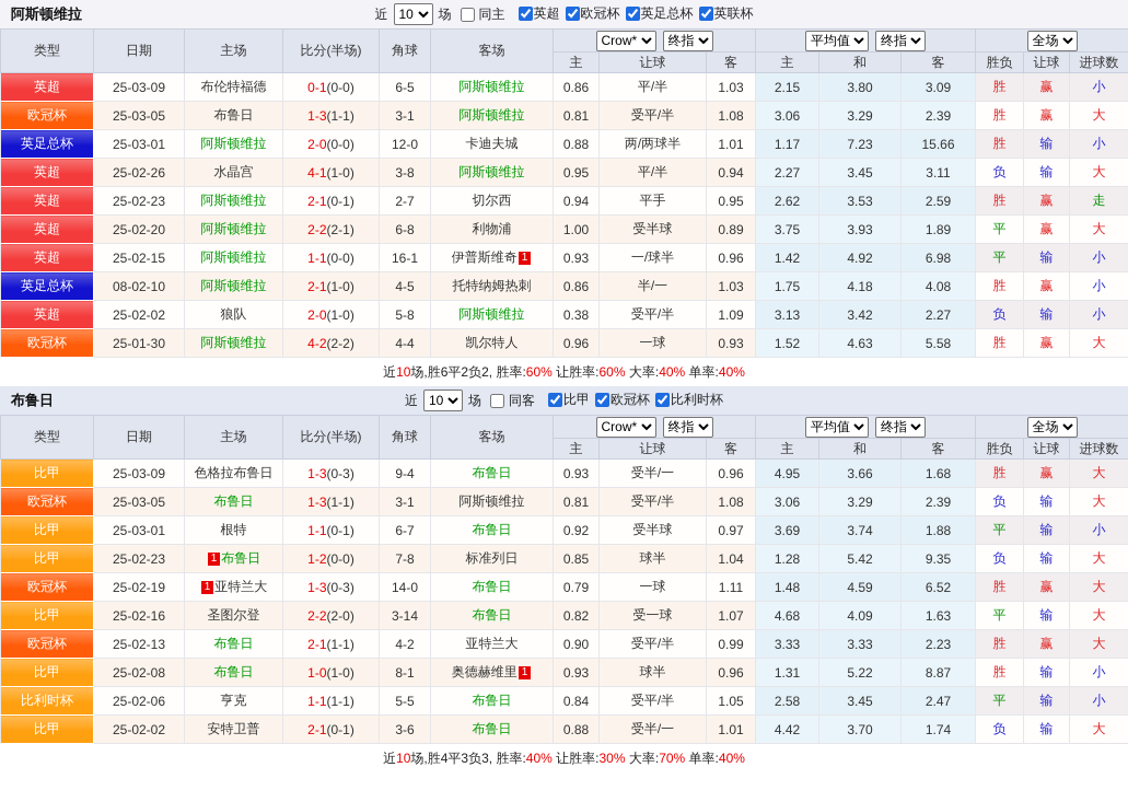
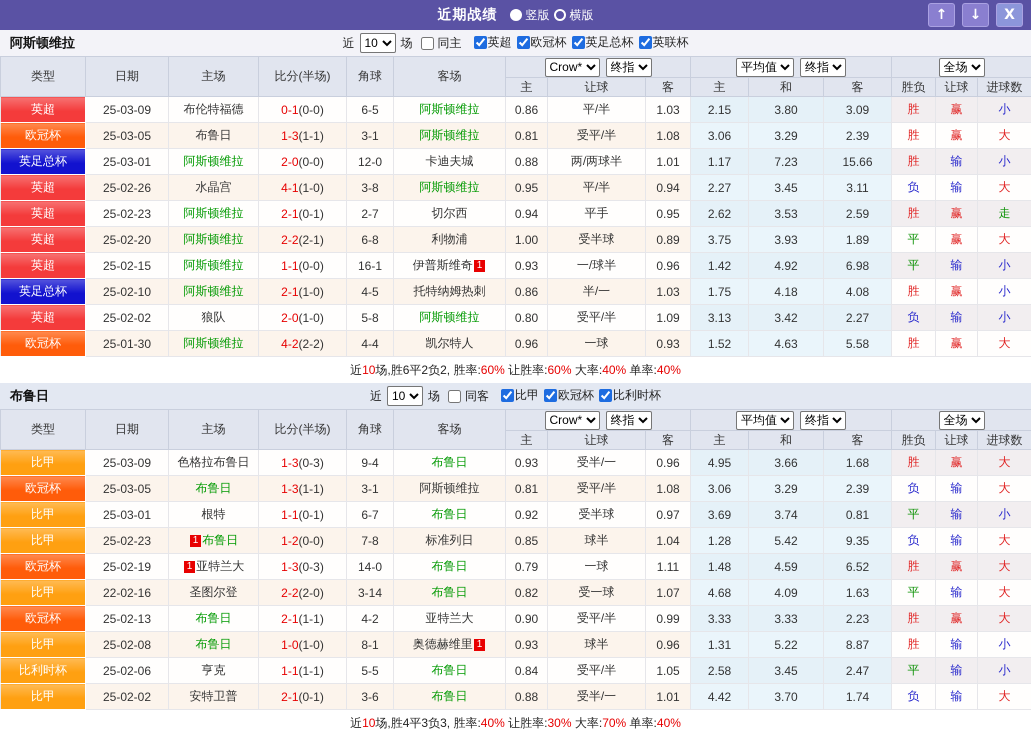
+ 近期战绩
+ 竖版
+ 横版
+ ↑
+ ↓
+ X
  阿斯顿维拉
  近
  10
  场
  同主
  英超
  欧冠杯
  英足总杯
  英联杯
  类型	日期	主场	比分(半场)	角球	客场	Crow* 终指	平均值 终指	全场
  主	让球	客	主	和	客	胜负	让球	进球数
  英超	25-03-09	布伦特福德	0-1(0-0)	6-5	阿斯顿维拉	0.86	平/半	1.03	2.15	3.80	3.09	胜	赢	小
  欧冠杯	25-03-05	布鲁日	1-3(1-1)	3-1	阿斯顿维拉	0.81	受平/半	1.08	3.06	3.29	2.39	胜	赢	大
  英足总杯	25-03-01	阿斯顿维拉	2-0(0-0)	12-0	卡迪夫城	0.88	两/两球半	1.01	1.17	7.23	15.66	胜	输	小
  英超	25-02-26	水晶宫	4-1(1-0)	3-8	阿斯顿维拉	0.95	平/半	0.94	2.27	3.45	3.11	负	输	大
  英超	25-02-23	阿斯顿维拉	2-1(0-1)	2-7	切尔西	0.94	平手	0.95	2.62	3.53	2.59	胜	赢	走
  英超	25-02-20	阿斯顿维拉	2-2(2-1)	6-8	利物浦	1.00	受半球	0.89	3.75	3.93	1.89	平	赢	大
  英超	25-02-15	阿斯顿维拉	1-1(0-0)	16-1	伊普斯维奇 1	0.93	一/球半	0.96	1.42	4.92	6.98	平	输	小
- 英足总杯	08-02-10	阿斯顿维拉	2-1(1-0)	4-5	托特纳姆热刺	0.86	半/一	1.03	1.75	4.18	4.08	胜	赢	小
+ 英足总杯	25-02-10	阿斯顿维拉	2-1(1-0)	4-5	托特纳姆热刺	0.86	半/一	1.03	1.75	4.18	4.08	胜	赢	小
- 英超	25-02-02	狼队	2-0(1-0)	5-8	阿斯顿维拉	0.38	受平/半	1.09	3.13	3.42	2.27	负	输	小
+ 英超	25-02-02	狼队	2-0(1-0)	5-8	阿斯顿维拉	0.80	受平/半	1.09	3.13	3.42	2.27	负	输	小
  欧冠杯	25-01-30	阿斯顿维拉	4-2(2-2)	4-4	凯尔特人	0.96	一球	0.93	1.52	4.63	5.58	胜	赢	大
  近10场,胜6平2负2, 胜率:60% 让胜率:60% 大率:40% 单率:40%
  布鲁日
  近
  10
  场
  同客
  比甲
  欧冠杯
  比利时杯
  类型	日期	主场	比分(半场)	角球	客场	Crow* 终指	平均值 终指	全场
  主	让球	客	主	和	客	胜负	让球	进球数
  比甲	25-03-09	色格拉布鲁日	1-3(0-3)	9-4	布鲁日	0.93	受半/一	0.96	4.95	3.66	1.68	胜	赢	大
  欧冠杯	25-03-05	布鲁日	1-3(1-1)	3-1	阿斯顿维拉	0.81	受平/半	1.08	3.06	3.29	2.39	负	输	大
- 比甲	25-03-01	根特	1-1(0-1)	6-7	布鲁日	0.92	受半球	0.97	3.69	3.74	1.88	平	输	小
+ 比甲	25-03-01	根特	1-1(0-1)	6-7	布鲁日	0.92	受半球	0.97	3.69	3.74	0.81	平	输	小
  比甲	25-02-23	1 布鲁日	1-2(0-0)	7-8	标准列日	0.85	球半	1.04	1.28	5.42	9.35	负	输	大
  欧冠杯	25-02-19	1 亚特兰大	1-3(0-3)	14-0	布鲁日	0.79	一球	1.11	1.48	4.59	6.52	胜	赢	大
- 比甲	25-02-16	圣图尔登	2-2(2-0)	3-14	布鲁日	0.82	受一球	1.07	4.68	4.09	1.63	平	输	大
+ 比甲	22-02-16	圣图尔登	2-2(2-0)	3-14	布鲁日	0.82	受一球	1.07	4.68	4.09	1.63	平	输	大
  欧冠杯	25-02-13	布鲁日	2-1(1-1)	4-2	亚特兰大	0.90	受平/半	0.99	3.33	3.33	2.23	胜	赢	大
  比甲	25-02-08	布鲁日	1-0(1-0)	8-1	奥德赫维里 1	0.93	球半	0.96	1.31	5.22	8.87	胜	输	小
  比利时杯	25-02-06	亨克	1-1(1-1)	5-5	布鲁日	0.84	受平/半	1.05	2.58	3.45	2.47	平	输	小
  比甲	25-02-02	安特卫普	2-1(0-1)	3-6	布鲁日	0.88	受半/一	1.01	4.42	3.70	1.74	负	输	大
  近10场,胜4平3负3, 胜率:40% 让胜率:30% 大率:70% 单率:40%
